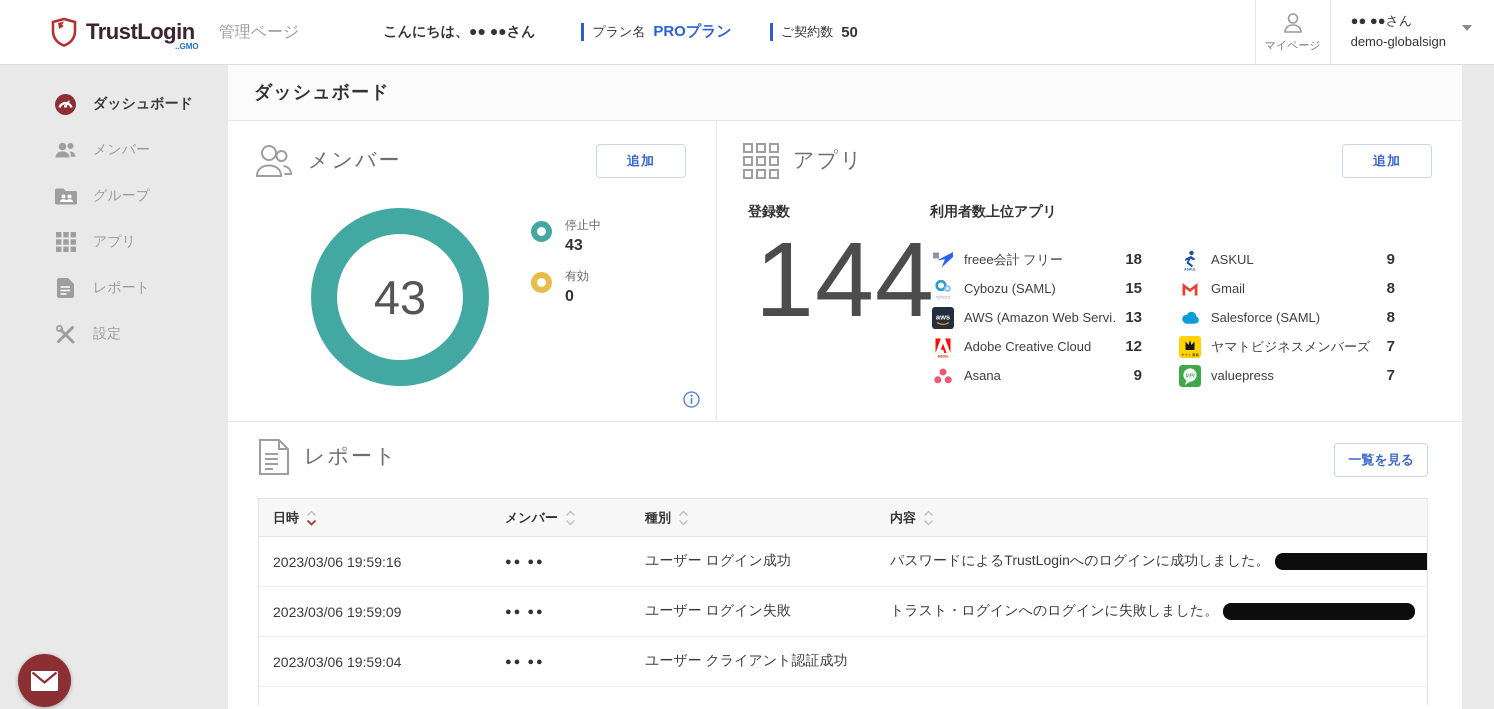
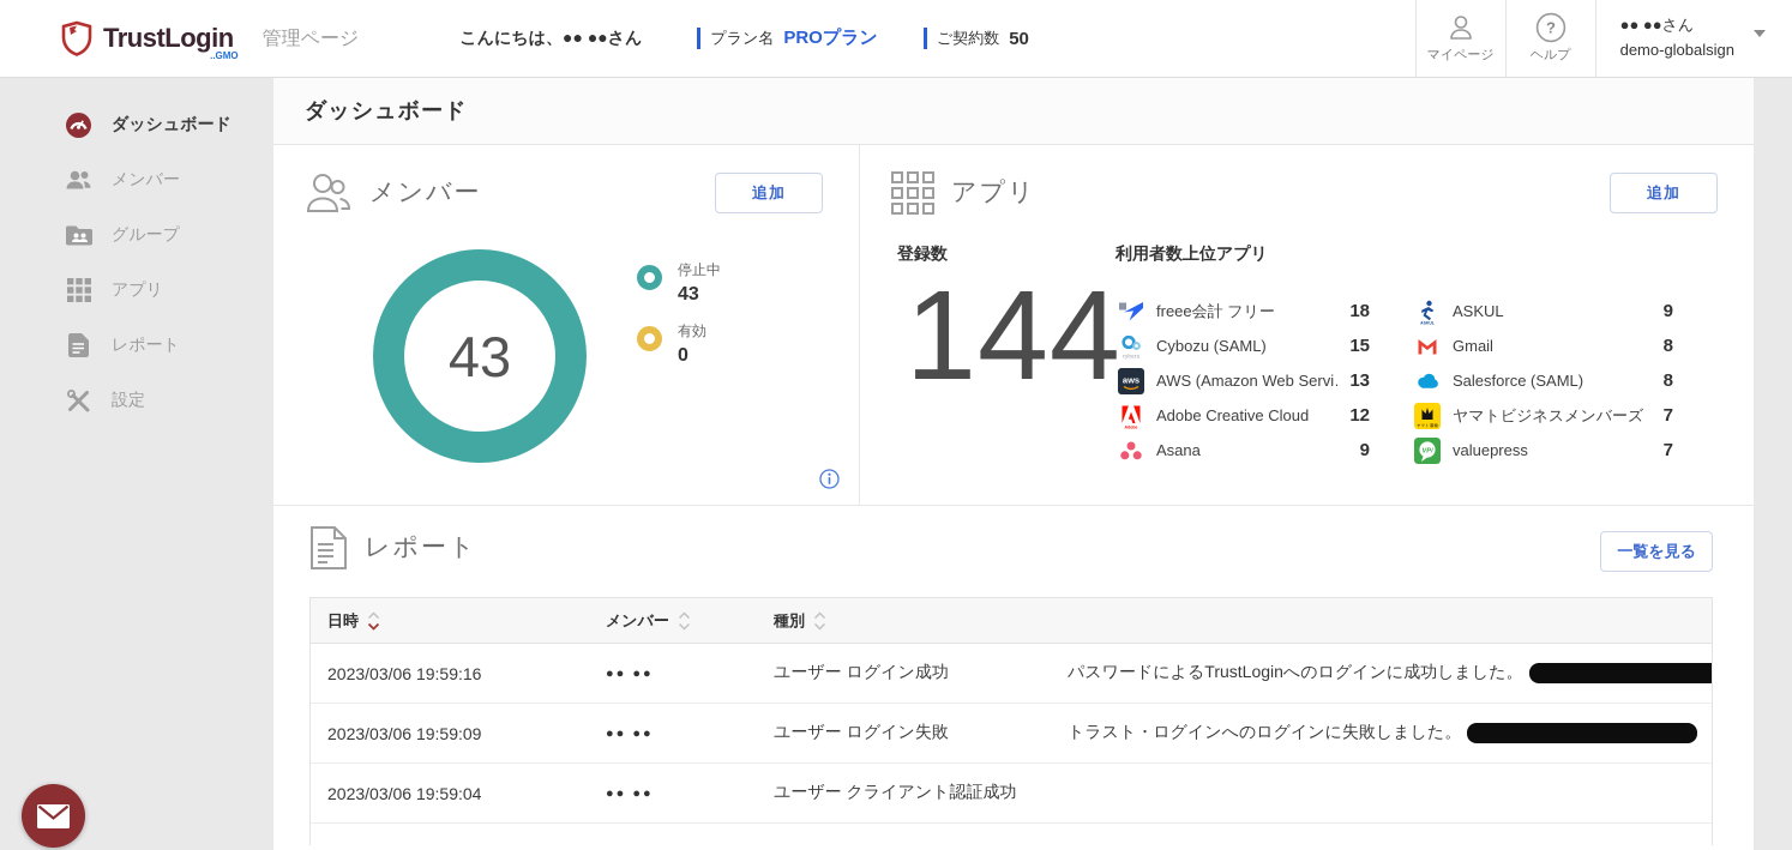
  TrustLogin
  ..GMO
  管理ページ
  こんにちは、●● ●●さん
  プラン名
  PROプラン
  ご契約数
  50
  マイページ
+ ?
+ ヘルプ
  ●● ●●さん
  demo-globalsign
  ダッシュボード
  メンバー
  グループ
  アプリ
  レポート
  設定
  ダッシュボード
  メンバー
  追加
  43
  停止中
  43
  有効
  0
  アプリ
  追加
  登録数
  利用者数上位アプリ
  144
  freee会計 フリー
  18
  Cybozu (SAML)
  15
  aws
  AWS (Amazon Web Servi
  13
  Adobe Creative Cloud
  12
  Asana
  9
  ASKUL
  9
  Gmail
  8
  Salesforce (SAML)
  8
  ヤマトビジネスメンバーズ
  7
  valuepress
  7
  レポート
  一覧を見る
  日時
  メンバー
  種別
- 内容
  2023/03/06 19:59:16
  ●● ●●
  ユーザー ログイン成功
  パスワードによるTrustLoginへのログインに成功しました。
  2023/03/06 19:59:09
  ●● ●●
  ユーザー ログイン失敗
  トラスト・ログインへのログインに失敗しました。
  2023/03/06 19:59:04
  ●● ●●
  ユーザー クライアント認証成功
